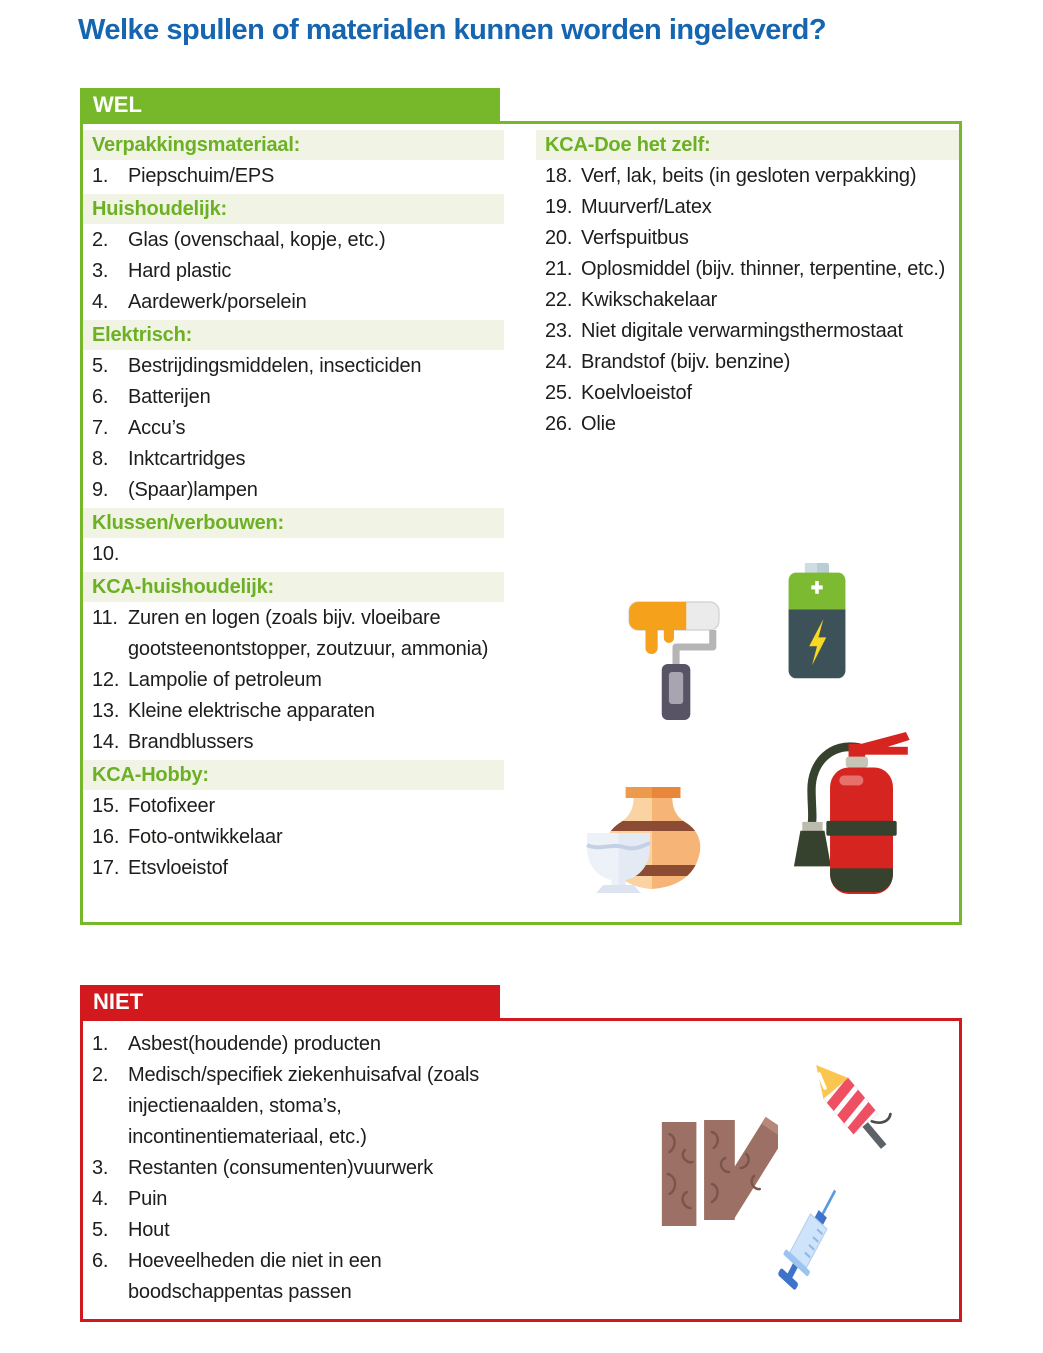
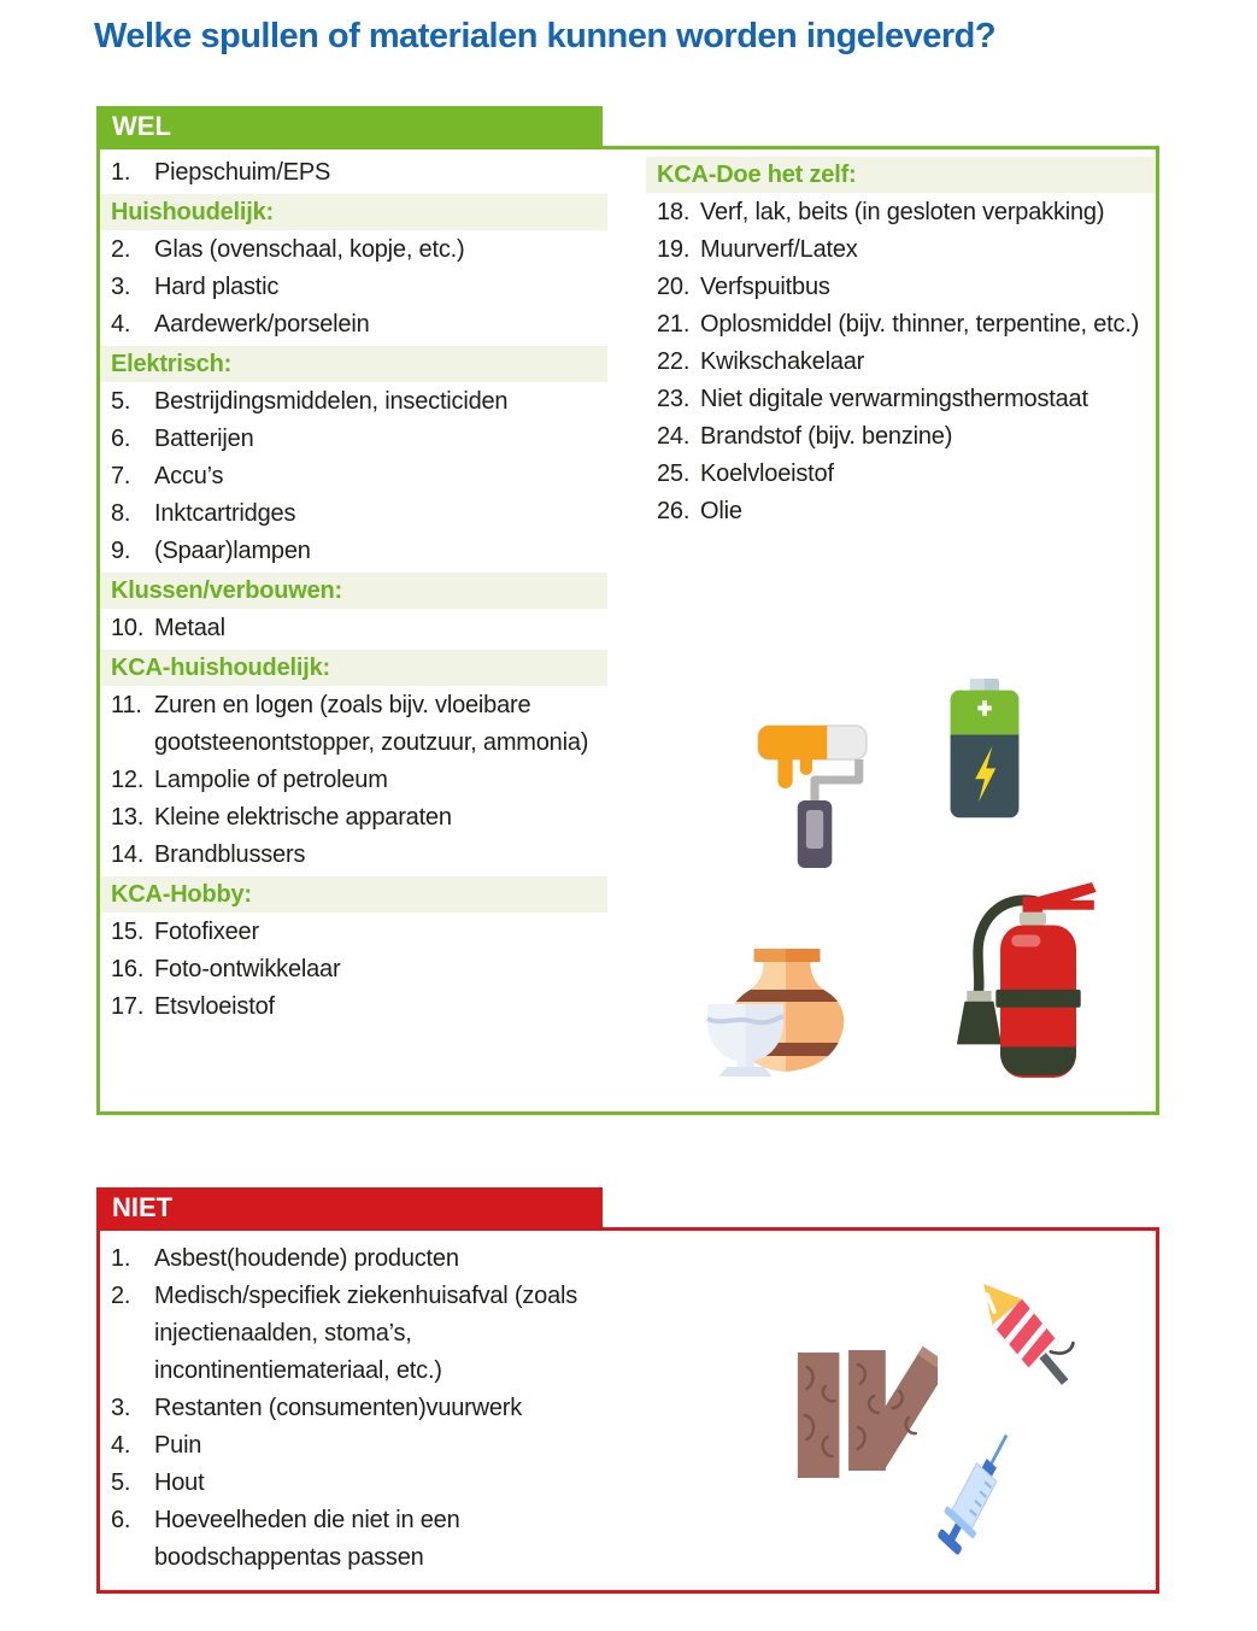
  Welke spullen of materialen kunnen worden ingeleverd?
  WEL
- Verpakkingsmateriaal:
  1.
  Piepschuim/EPS
  Huishoudelijk:
  2.
  Glas (ovenschaal, kopje, etc.)
  3.
  Hard plastic
  4.
  Aardewerk/porselein
  Elektrisch:
  5.
  Bestrijdingsmiddelen, insecticiden
  6.
  Batterijen
  7.
  Accu’s
  8.
  Inktcartridges
  9.
  (Spaar)lampen
  Klussen/verbouwen:
  10.
+ Metaal
  KCA-huishoudelijk:
  11.
  Zuren en logen (zoals bijv. vloeibare gootsteenontstopper, zoutzuur, ammonia)
  12.
  Lampolie of petroleum
  13.
  Kleine elektrische apparaten
  14.
  Brandblussers
  KCA-Hobby:
  15.
  Fotofixeer
  16.
  Foto-ontwikkelaar
  17.
  Etsvloeistof
  KCA-Doe het zelf:
  18.
  Verf, lak, beits (in gesloten verpakking)
  19.
  Muurverf/Latex
  20.
  Verfspuitbus
  21.
  Oplosmiddel (bijv. thinner, terpentine, etc.)
  22.
  Kwikschakelaar
  23.
  Niet digitale verwarmingsthermostaat
  24.
  Brandstof (bijv. benzine)
  25.
  Koelvloeistof
  26.
  Olie
  NIET
  1.
  Asbest(houdende) producten
  2.
  Medisch/specifiek ziekenhuisafval (zoals injectienaalden, stoma’s, incontinentiemateriaal, etc.)
  3.
  Restanten (consumenten)vuurwerk
  4.
  Puin
  5.
  Hout
  6.
  Hoeveelheden die niet in een boodschappentas passen
